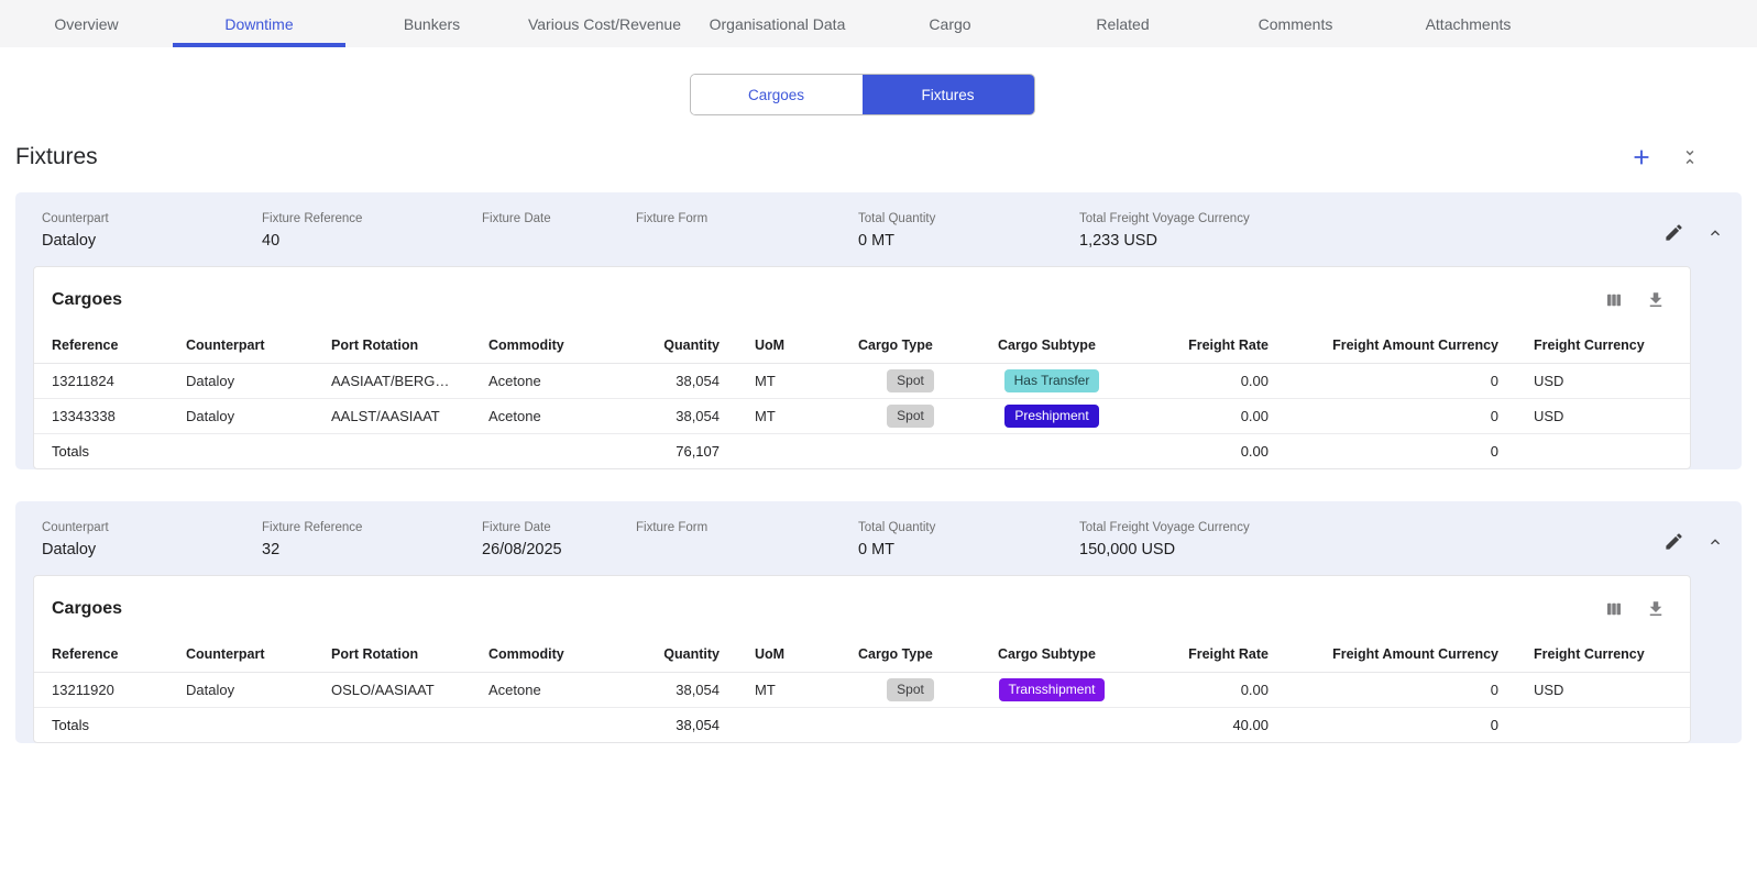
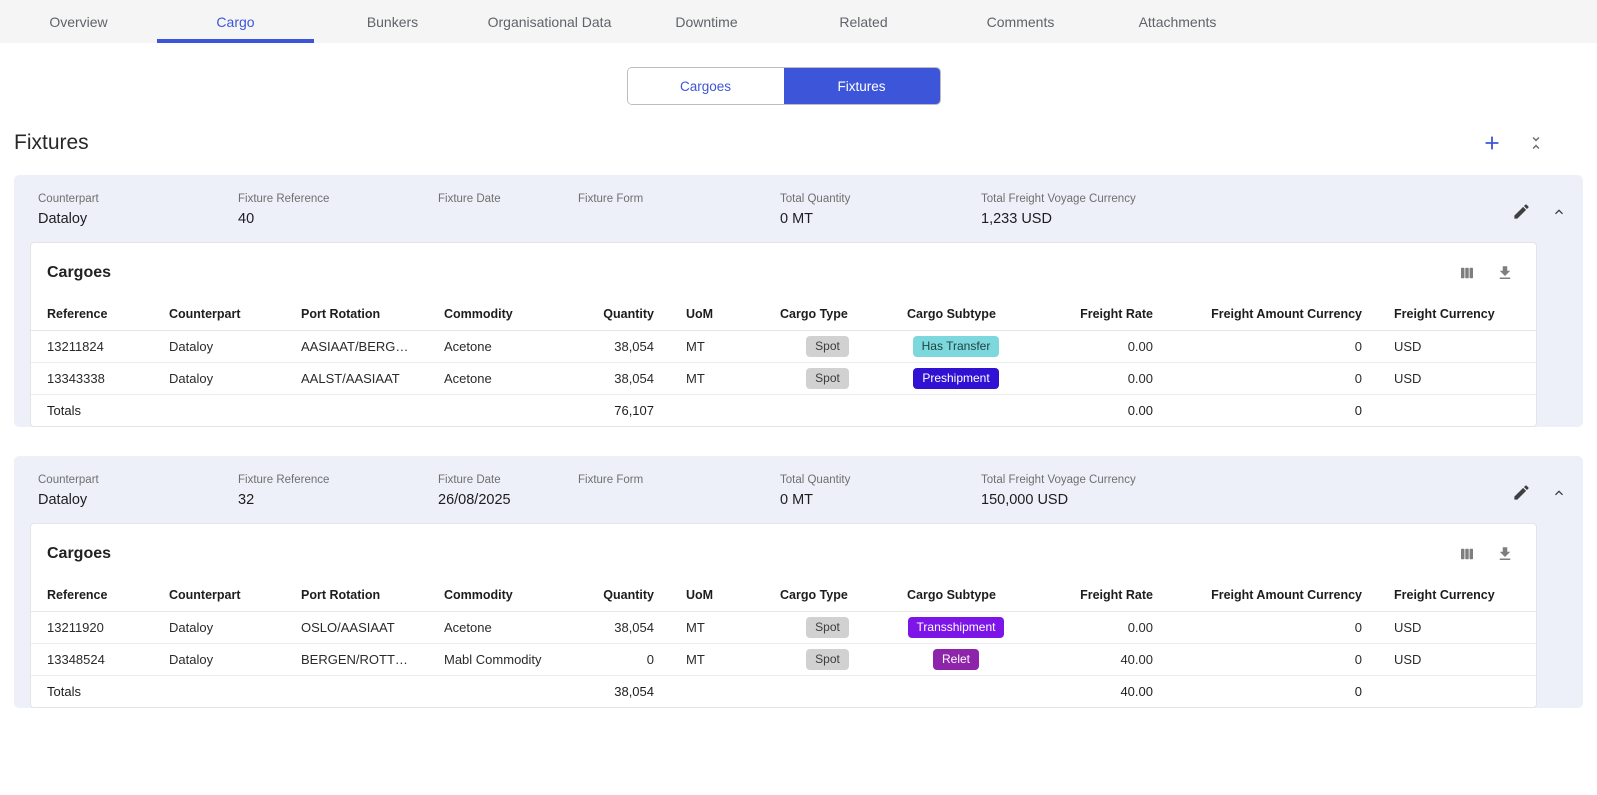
  Overview
- Downtime
+ Cargo
  Bunkers
- Various Cost/Revenue
  Organisational Data
- Cargo
+ Downtime
  Related
  Comments
  Attachments
  Cargoes
  Fixtures
  Fixtures
  Counterpart
  Dataloy
  Fixture Reference
  40
  Fixture Date
  Fixture Form
  Total Quantity
  0 MT
  Total Freight Voyage Currency
  1,233 USD
  Cargoes
  Reference	Counterpart	Port Rotation	Commodity	Quantity	UoM	Cargo Type	Cargo Subtype	Freight Rate	Freight Amount Currency	Freight Currency
  13211824	Dataloy	AASIAAT/BERGEN	Acetone	38,054	MT	Spot	Has Transfer	0.00	0	USD
  13343338	Dataloy	AALST/AASIAAT	Acetone	38,054	MT	Spot	Preshipment	0.00	0	USD
  Totals				76,107				0.00	0
  Counterpart
  Dataloy
  Fixture Reference
  32
  Fixture Date
  26/08/2025
  Fixture Form
  Total Quantity
  0 MT
  Total Freight Voyage Currency
  150,000 USD
  Cargoes
  Reference	Counterpart	Port Rotation	Commodity	Quantity	UoM	Cargo Type	Cargo Subtype	Freight Rate	Freight Amount Currency	Freight Currency
  13211920	Dataloy	OSLO/AASIAAT	Acetone	38,054	MT	Spot	Transshipment	0.00	0	USD
+ 13348524	Dataloy	BERGEN/ROTT…	Mabl Commodity	0	MT	Spot	Relet	40.00	0	USD
  Totals				38,054				40.00	0
